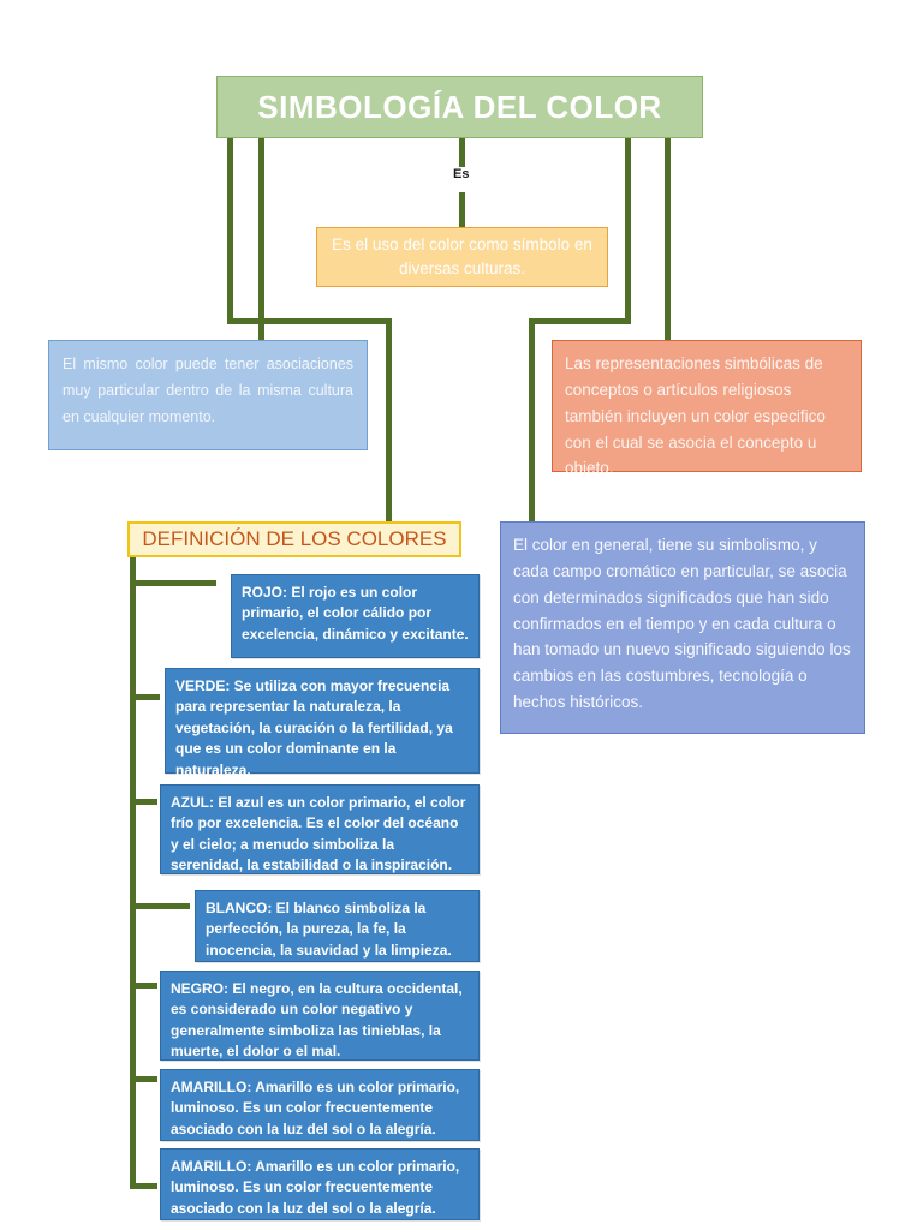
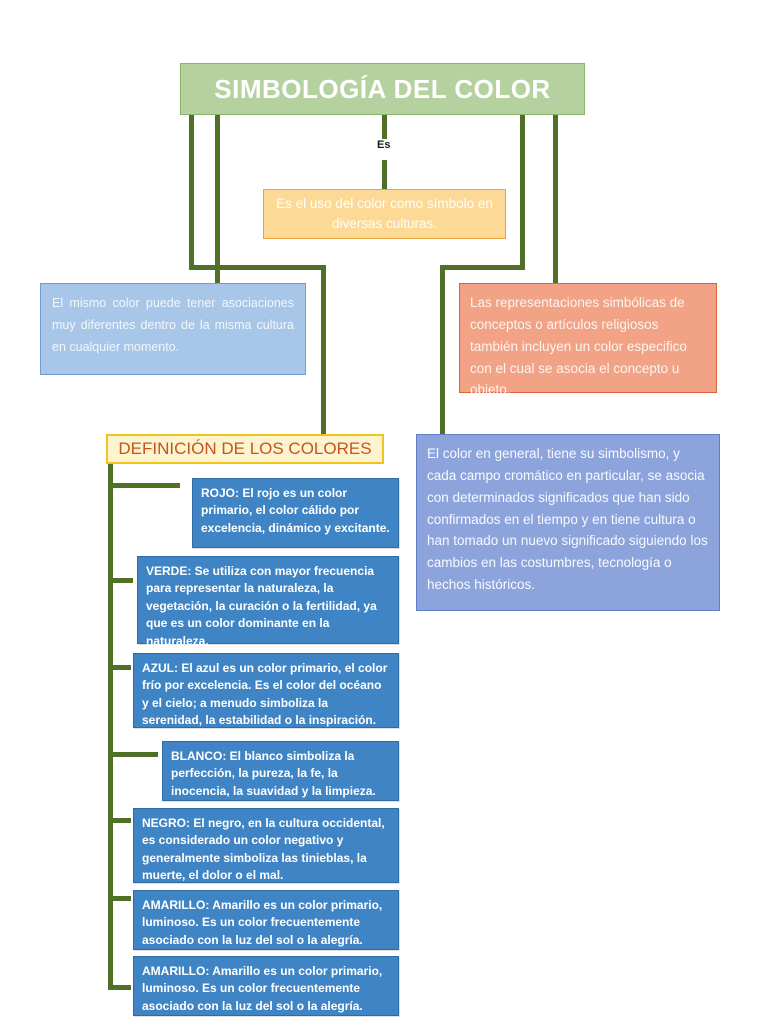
  SIMBOLOGÍA DEL COLOR
  Es
  Es el uso del color como símbolo en diversas culturas.
- El mismo color puede tener asociaciones muy particular dentro de la misma cultura en cualquier momento.
+ El mismo color puede tener asociaciones muy diferentes dentro de la misma cultura en cualquier momento.
  Las representaciones simbólicas de conceptos o artículos religiosos también incluyen un color especifico con el cual se asocia el concepto u objeto.
  DEFINICIÓN DE LOS COLORES
- El color en general, tiene su simbolismo, y cada campo cromático en particular, se asocia con determinados significados que han sido confirmados en el tiempo y en cada cultura o han tomado un nuevo significado siguiendo los cambios en las costumbres, tecnología o hechos históricos.
+ El color en general, tiene su simbolismo, y cada campo cromático en particular, se asocia con determinados significados que han sido confirmados en el tiempo y en tiene cultura o han tomado un nuevo significado siguiendo los cambios en las costumbres, tecnología o hechos históricos.
  ROJO: El rojo es un color primario, el color cálido por excelencia, dinámico y excitante.
  VERDE: Se utiliza con mayor frecuencia para representar la naturaleza, la vegetación, la curación o la fertilidad, ya que es un color dominante en la naturaleza.
  AZUL: El azul es un color primario, el color frío por excelencia. Es el color del océano y el cielo; a menudo simboliza la serenidad, la estabilidad o la inspiración.
  BLANCO: El blanco simboliza la perfección, la pureza, la fe, la inocencia, la suavidad y la limpieza.
  NEGRO: El negro, en la cultura occidental, es considerado un color negativo y generalmente simboliza las tinieblas, la muerte, el dolor o el mal.
  AMARILLO: Amarillo es un color primario, luminoso. Es un color frecuentemente asociado con la luz del sol o la alegría.
  AMARILLO: Amarillo es un color primario, luminoso. Es un color frecuentemente asociado con la luz del sol o la alegría.
